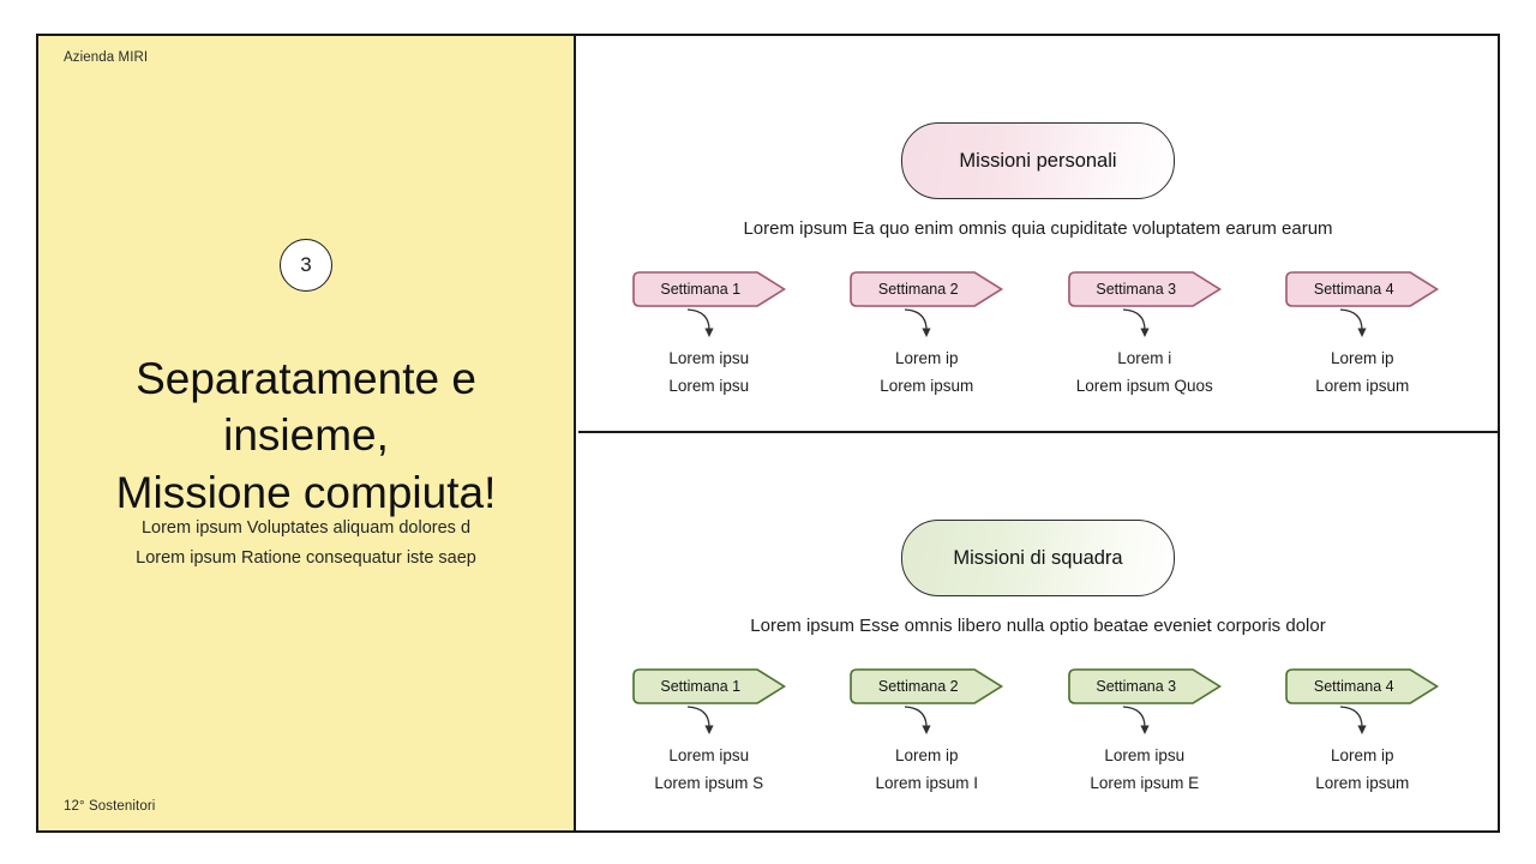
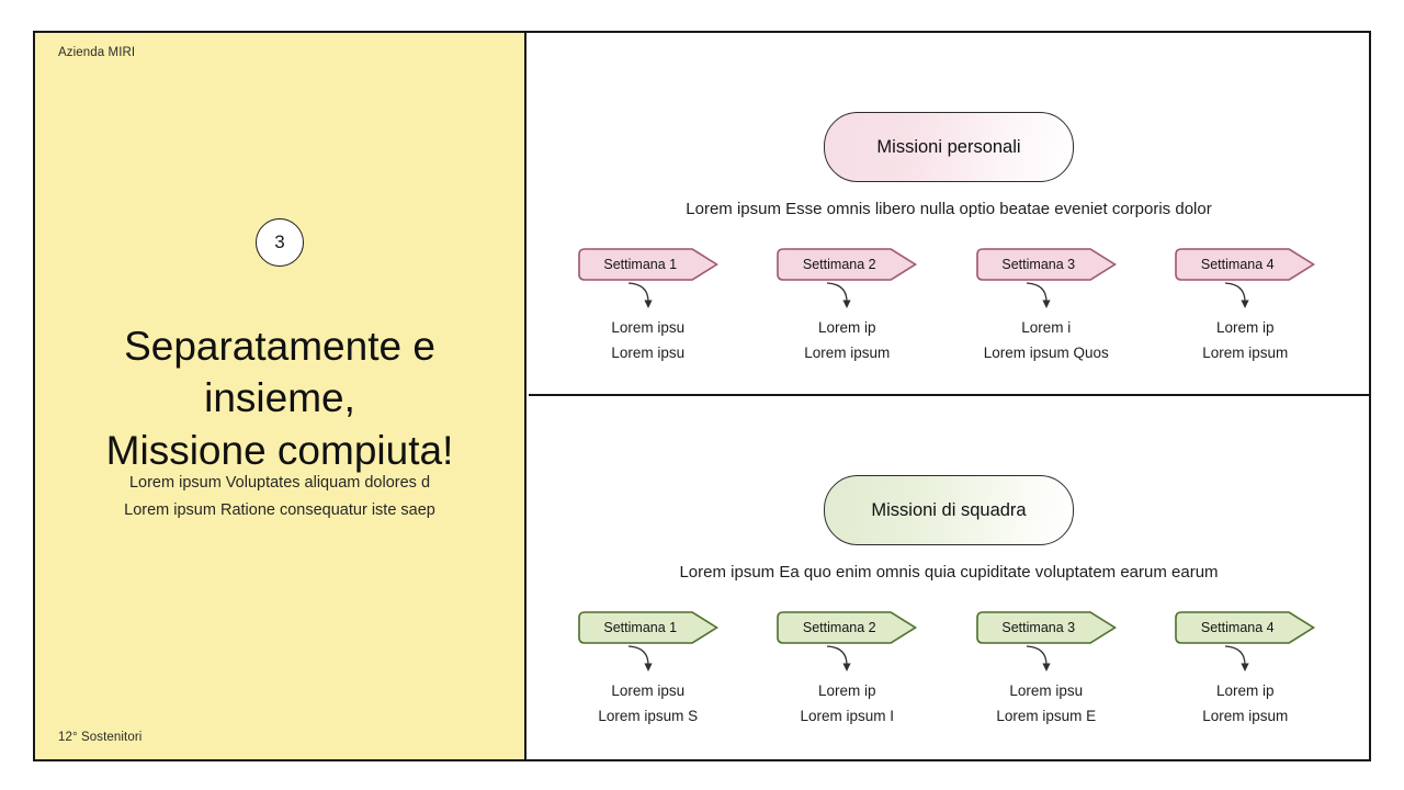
  Azienda MIRI
  3
  Separatamente e insieme,
  Missione compiuta!
  Lorem ipsum Voluptates aliquam dolores d
  Lorem ipsum Ratione consequatur iste saep
  12° Sostenitori
  Missioni personali
- Lorem ipsum Ea quo enim omnis quia cupiditate voluptatem earum earum
+ Lorem ipsum Esse omnis libero nulla optio beatae eveniet corporis dolor
  Settimana 1
  Lorem ipsu
  Lorem ipsu
  Settimana 2
  Lorem ip
  Lorem ipsum
  Settimana 3
  Lorem i
  Lorem ipsum Quos
  Settimana 4
  Lorem ip
  Lorem ipsum
  Missioni di squadra
- Lorem ipsum Esse omnis libero nulla optio beatae eveniet corporis dolor
+ Lorem ipsum Ea quo enim omnis quia cupiditate voluptatem earum earum
  Settimana 1
  Lorem ipsu
  Lorem ipsum S
  Settimana 2
  Lorem ip
  Lorem ipsum I
  Settimana 3
  Lorem ipsu
  Lorem ipsum E
  Settimana 4
  Lorem ip
  Lorem ipsum
